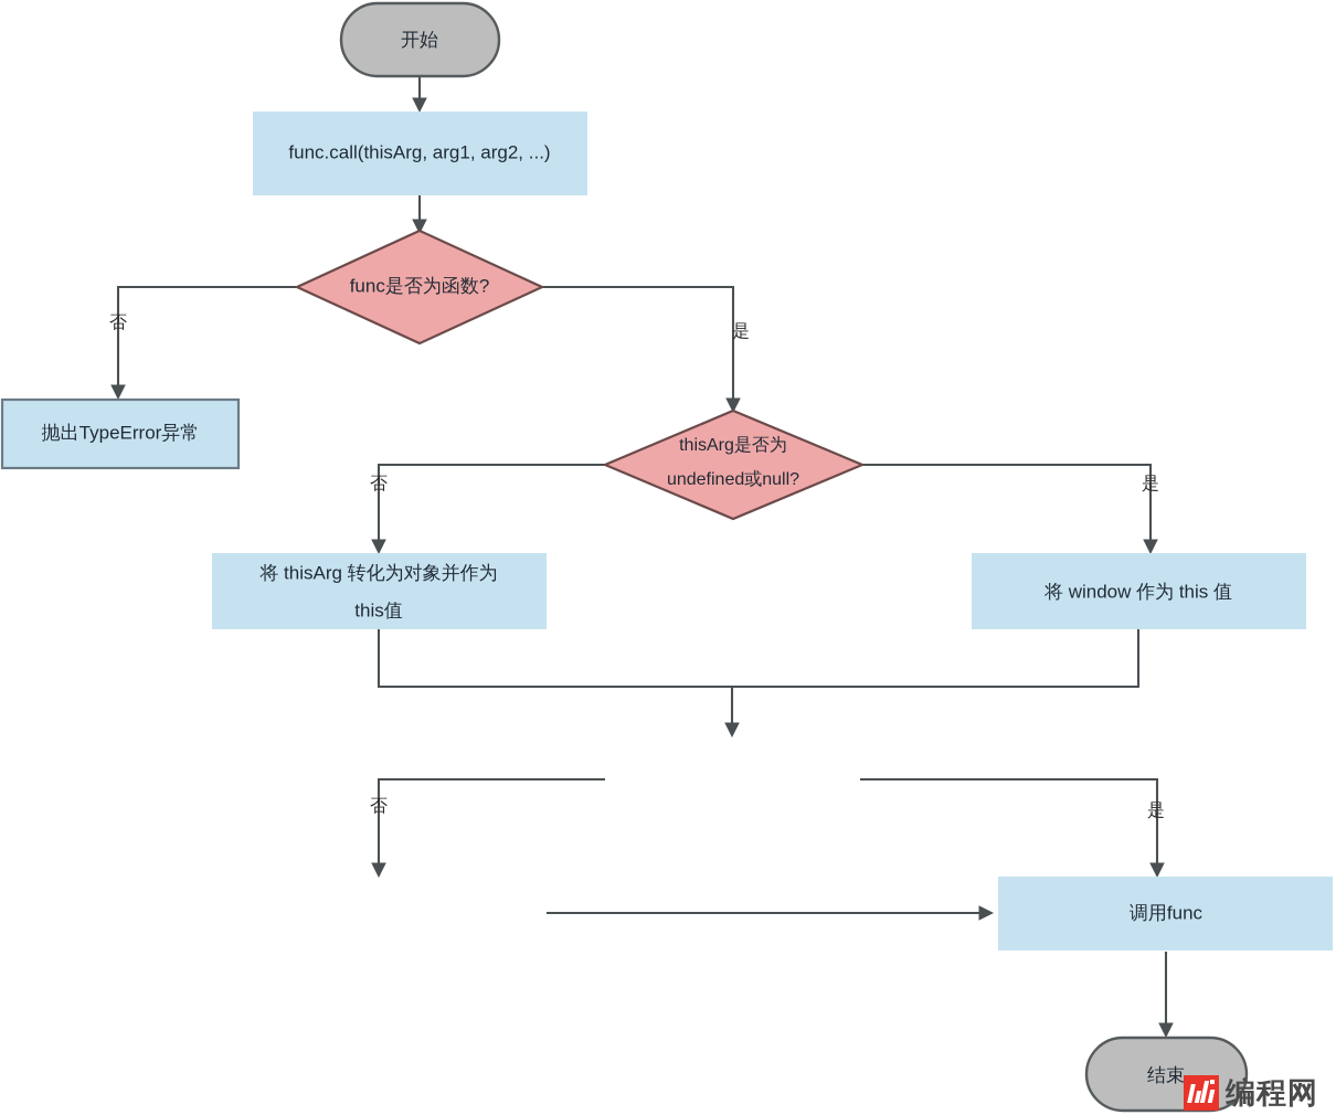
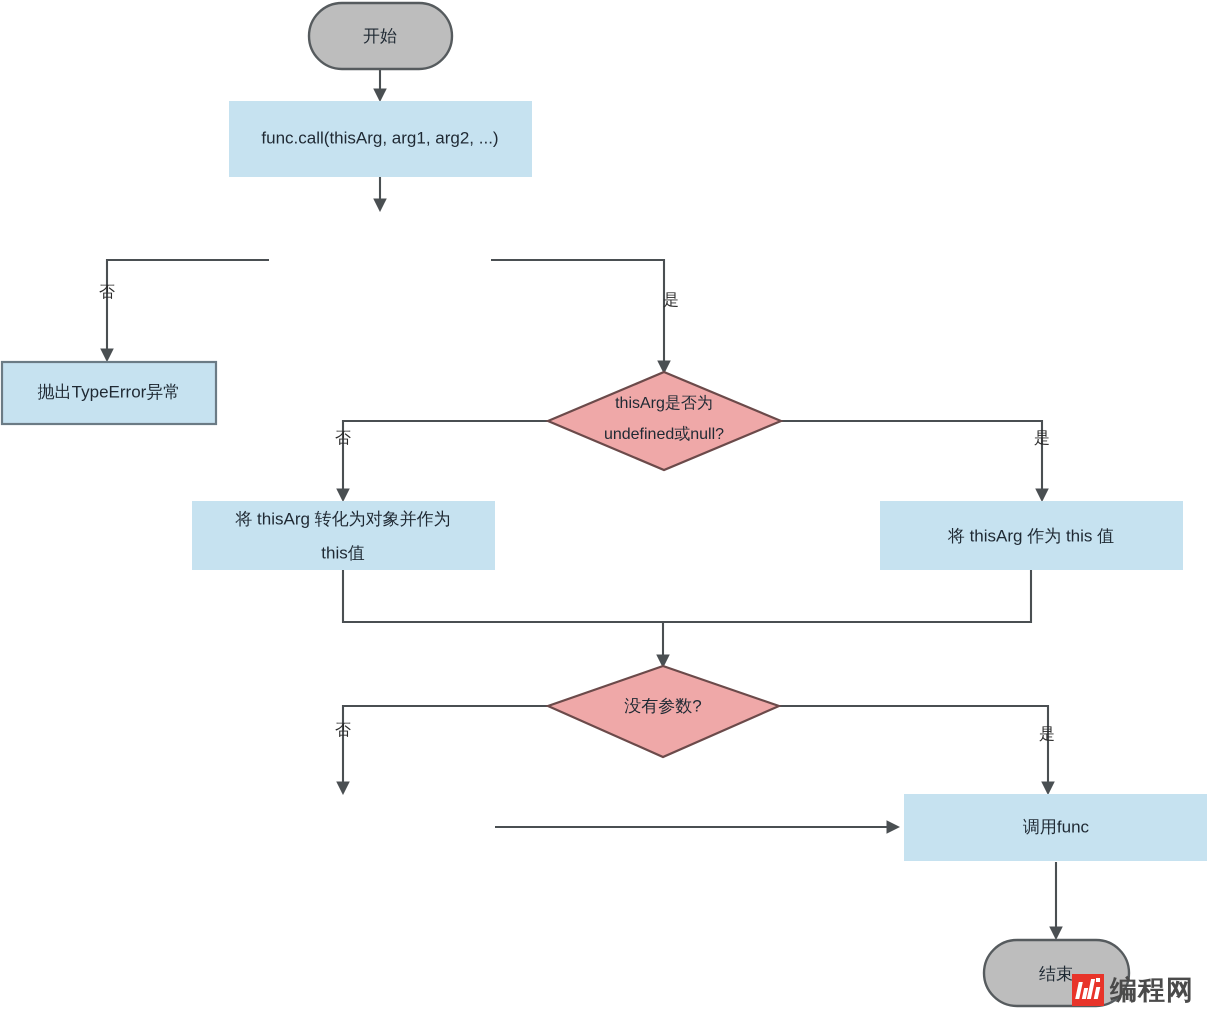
  开始
  func.call(thisArg, arg1, arg2, ...)
- func是否为函数?
  否
  是
  抛出TypeError异常
  thisArg是否为
  undefined或null?
  否
  是
  将 thisArg 转化为对象并作为
  this值
- 将 window 作为 this 值
+ 将 thisArg 作为 this 值
+ 没有参数?
  否
  是
  调用func
  结束
  编程网
